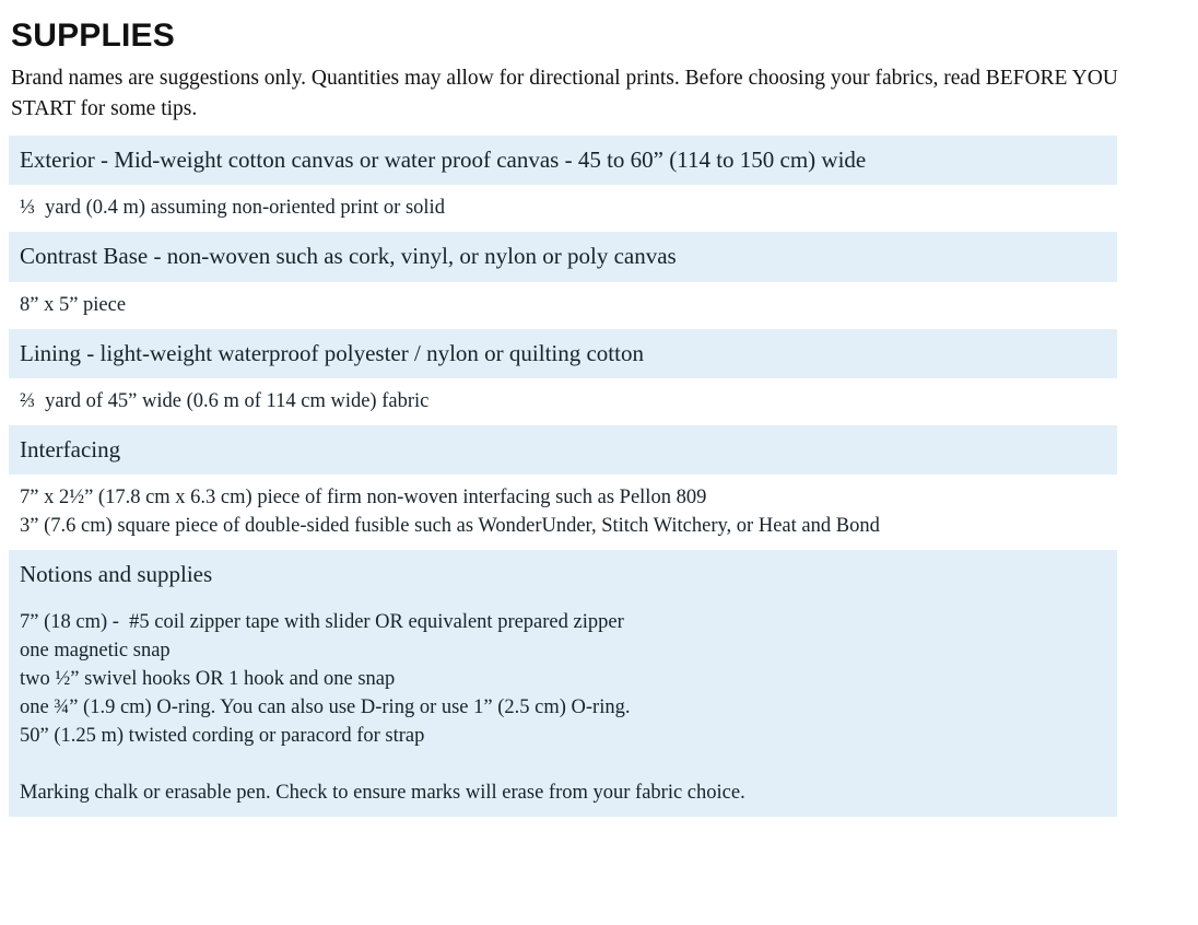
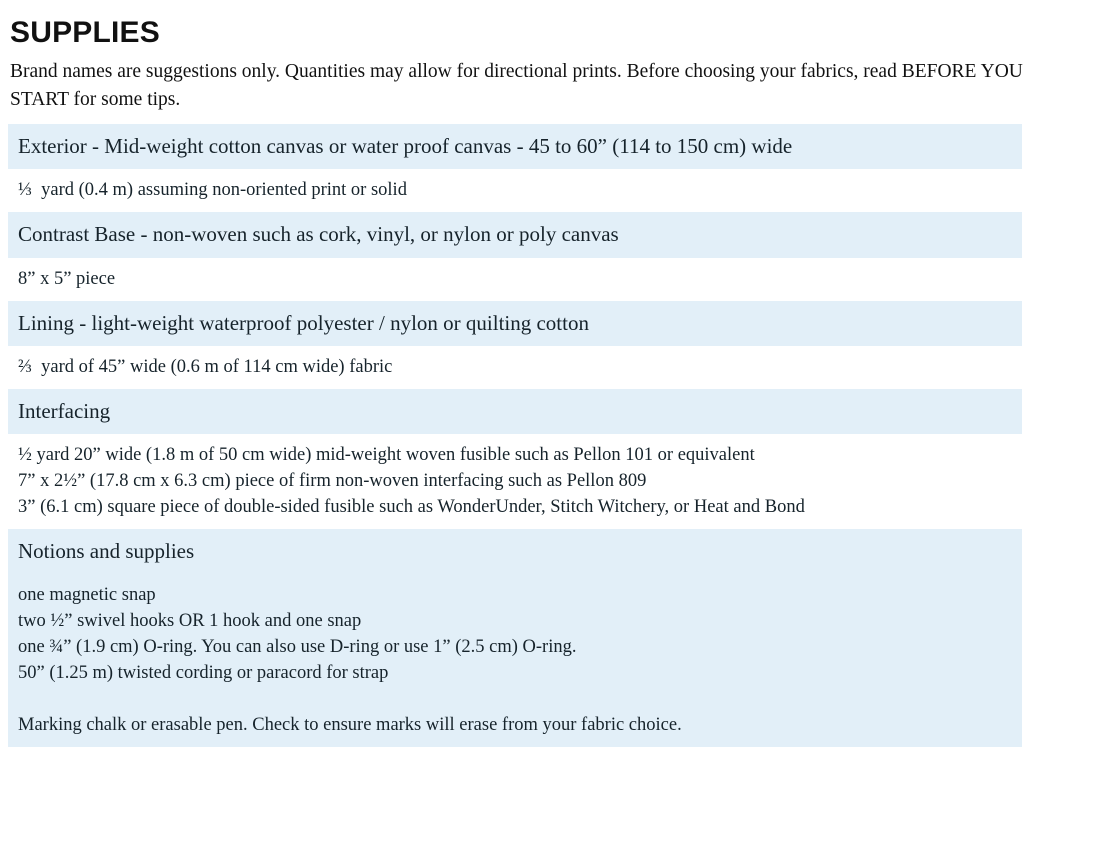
  SUPPLIES
  Brand names are suggestions only. Quantities may allow for directional prints. Before choosing your fabrics, read BEFORE YOU START for some tips.
  Exterior - Mid-weight cotton canvas or water proof canvas - 45 to 60” (114 to 150 cm) wide
  ⅓ yard (0.4 m) assuming non-oriented print or solid
  Contrast Base - non-woven such as cork, vinyl, or nylon or poly canvas
  8” x 5” piece
  Lining - light-weight waterproof polyester / nylon or quilting cotton
  ⅔ yard of 45” wide (0.6 m of 114 cm wide) fabric
  Interfacing
+ ½ yard 20” wide (1.8 m of 50 cm wide) mid-weight woven fusible such as Pellon 101 or equivalent
  7” x 2½” (17.8 cm x 6.3 cm) piece of firm non-woven interfacing such as Pellon 809
- 3” (7.6 cm) square piece of double-sided fusible such as WonderUnder, Stitch Witchery, or Heat and Bond
+ 3” (6.1 cm) square piece of double-sided fusible such as WonderUnder, Stitch Witchery, or Heat and Bond
  Notions and supplies
- 7” (18 cm) - #5 coil zipper tape with slider OR equivalent prepared zipper
  one magnetic snap
  two ½” swivel hooks OR 1 hook and one snap
  one ¾” (1.9 cm) O-ring. You can also use D-ring or use 1” (2.5 cm) O-ring.
  50” (1.25 m) twisted cording or paracord for strap
  Marking chalk or erasable pen. Check to ensure marks will erase from your fabric choice.
